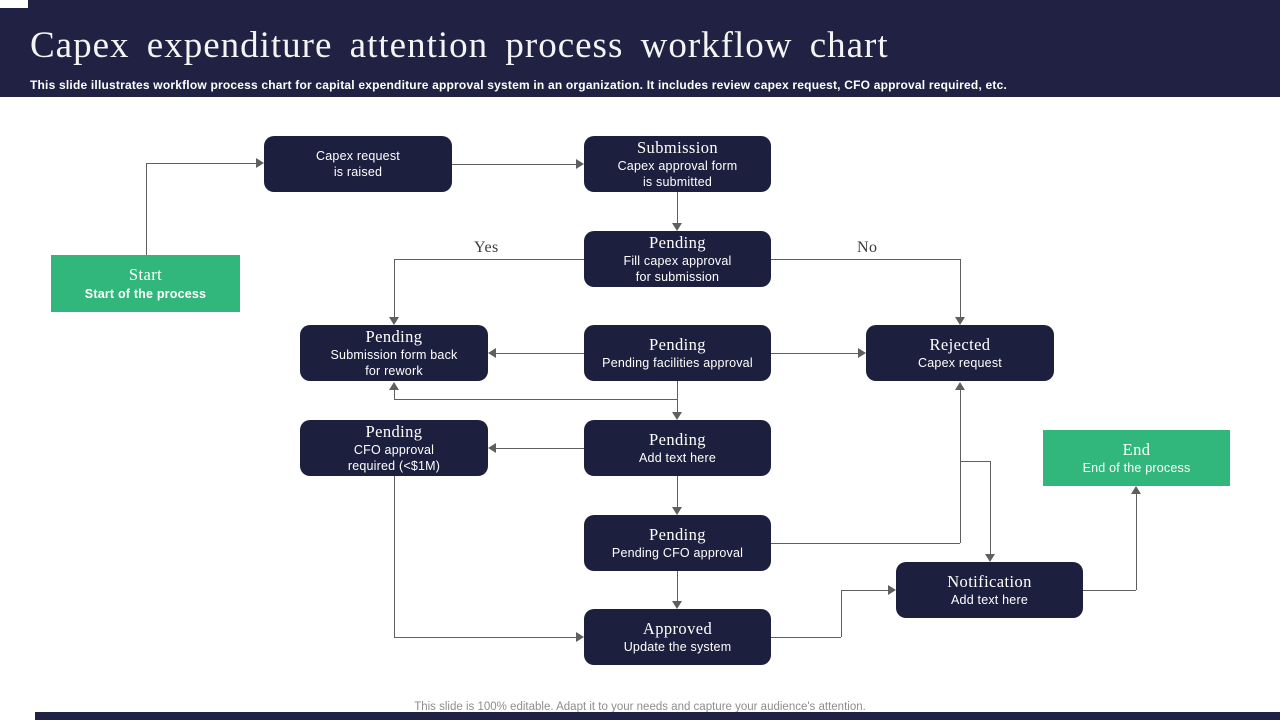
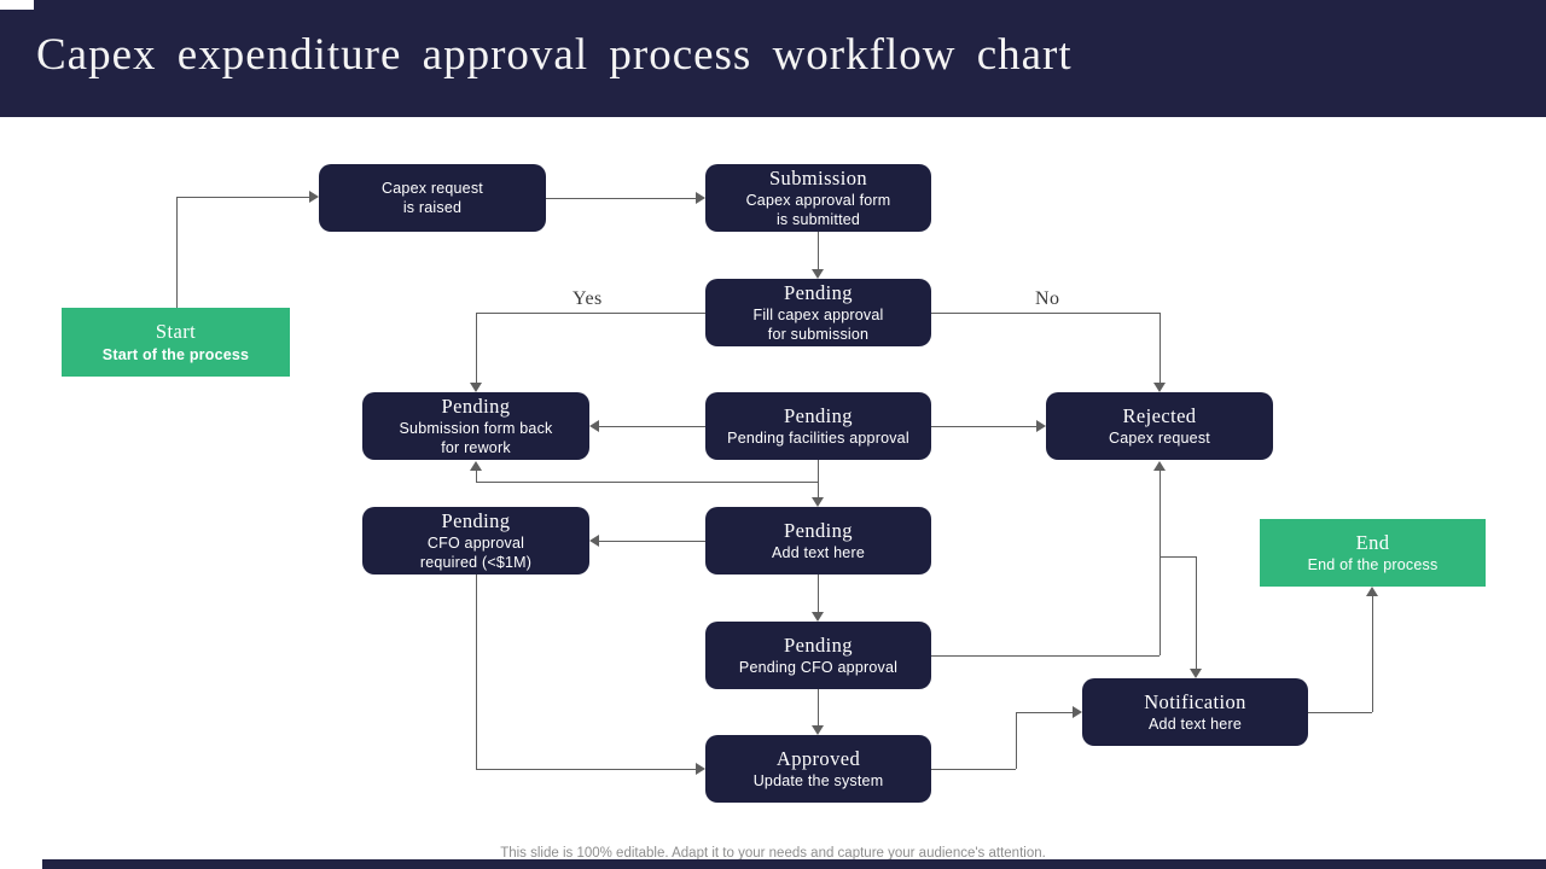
- Capex expenditure attention process workflow chart
+ Capex expenditure approval process workflow chart
- This slide illustrates workflow process chart for capital expenditure approval system in an organization. It includes review capex request, CFO approval required, etc.
  Start
  Start of the process
  Capex request
  is raised
  Submission
  Capex approval form
  is submitted
  Pending
  Fill capex approval
  for submission
  Pending
  Submission form back
  for rework
  Pending
  Pending facilities approval
  Rejected
  Capex request
  Pending
  CFO approval
  required (<$1M)
  Pending
  Add text here
  End
  End of the process
  Pending
  Pending CFO approval
  Notification
  Add text here
  Approved
  Update the system
  Yes
  No
  This slide is 100% editable. Adapt it to your needs and capture your audience's attention.
